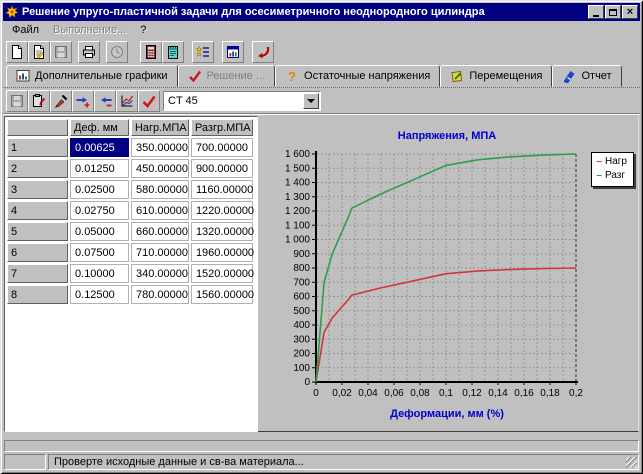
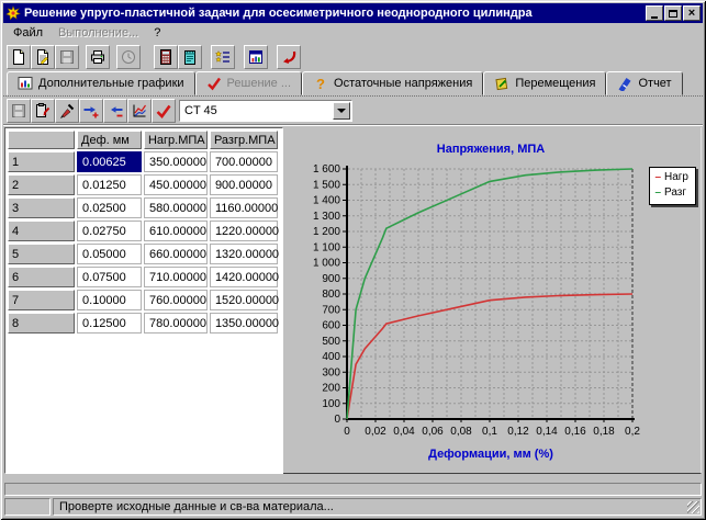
  Решение упруго-пластичной задачи для осесиметричного неоднородного цилиндра
  ×
  Файл
  Выполнение...
  ?
  Дополнительные графики
  Решение ...
  ?
  Остаточные напряжения
  Перемещения
  Отчет
  CT 45
  	Деф. мм	Нагр.МПА	Разгр.МПА
  1	0.00625	350.00000	700.00000
  2	0.01250	450.00000	900.00000
  3	0.02500	580.00000	1160.00000
  4	0.02750	610.00000	1220.00000
  5	0.05000	660.00000	1320.00000
- 6	0.07500	710.00000	1960.00000
+ 6	0.07500	710.00000	1420.00000
- 7	0.10000	340.00000	1520.00000
+ 7	0.10000	760.00000	1520.00000
- 8	0.12500	780.00000	1560.00000
+ 8	0.12500	780.00000	1350.00000
  Напряжения, МПА
  0
  0,02
  0,04
  0,06
  0,08
  0,1
  0,12
  0,14
  0,16
  0,18
  0,2
  0
  100
  200
  300
  400
  500
  600
  700
  800
  900
  1 000
  1 100
  1 200
  1 300
  1 400
  1 500
  1 600
  Деформации, мм (%)
  –
  Нагр
  –
  Разг
  Проверте исходные данные и св-ва материала...
